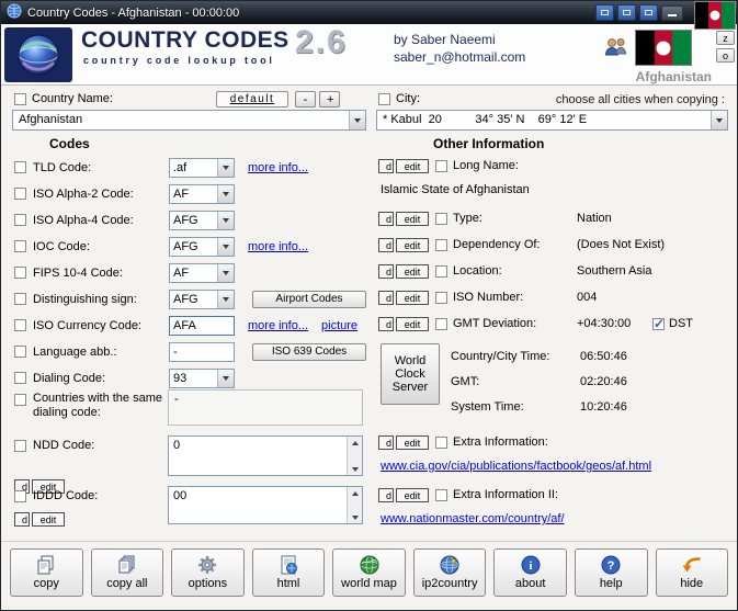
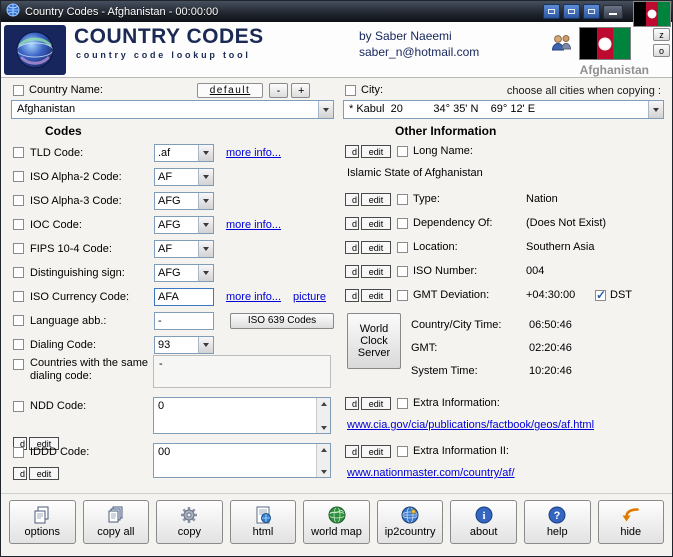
  Country Codes - Afghanistan - 00:00:00
  COUNTRY CODES
  country code lookup tool
- 2.6
  by Saber Naeemi
  saber_n@hotmail.com
  Afghanistan
  z
  o
  Country Name:
  default
  -
  +
  City:
  choose all cities when copying :
  Afghanistan
  * Kabul 20 34° 35' N 69° 12' E
  Codes
  Other Information
  TLD Code:
  .af
  more info...
  ISO Alpha-2 Code:
  AF
- ISO Alpha-4 Code:
+ ISO Alpha-3 Code:
  AFG
  IOC Code:
  AFG
  more info...
  FIPS 10-4 Code:
  AF
  Distinguishing sign:
  AFG
- Airport Codes
  ISO Currency Code:
  AFA
  more info...
  picture
  Language abb.:
  -
  ISO 639 Codes
  Dialing Code:
  93
  Countries with the same dialing code:
  -
  NDD Code:
  0
  d
  edit
  IDDD Code:
  00
  d
  edit
  d
  edit
  Long Name:
  Islamic State of Afghanistan
  d
  edit
  Type:
  Nation
  d
  edit
  Dependency Of:
  (Does Not Exist)
  d
  edit
  Location:
  Southern Asia
  d
  edit
  ISO Number:
  004
  d
  edit
  GMT Deviation:
  +04:30:00
  DST
  World Clock Server
  Country/City Time:
  06:50:46
  GMT:
  02:20:46
  System Time:
  10:20:46
  d
  edit
  Extra Information:
  www.cia.gov/cia/publications/factbook/geos/af.html
  d
  edit
  Extra Information II:
  www.nationmaster.com/country/af/
- copy
+ options
  copy all
- options
+ copy
  html
  world map
  ip2country
  i
  about
  ?
  help
  hide
